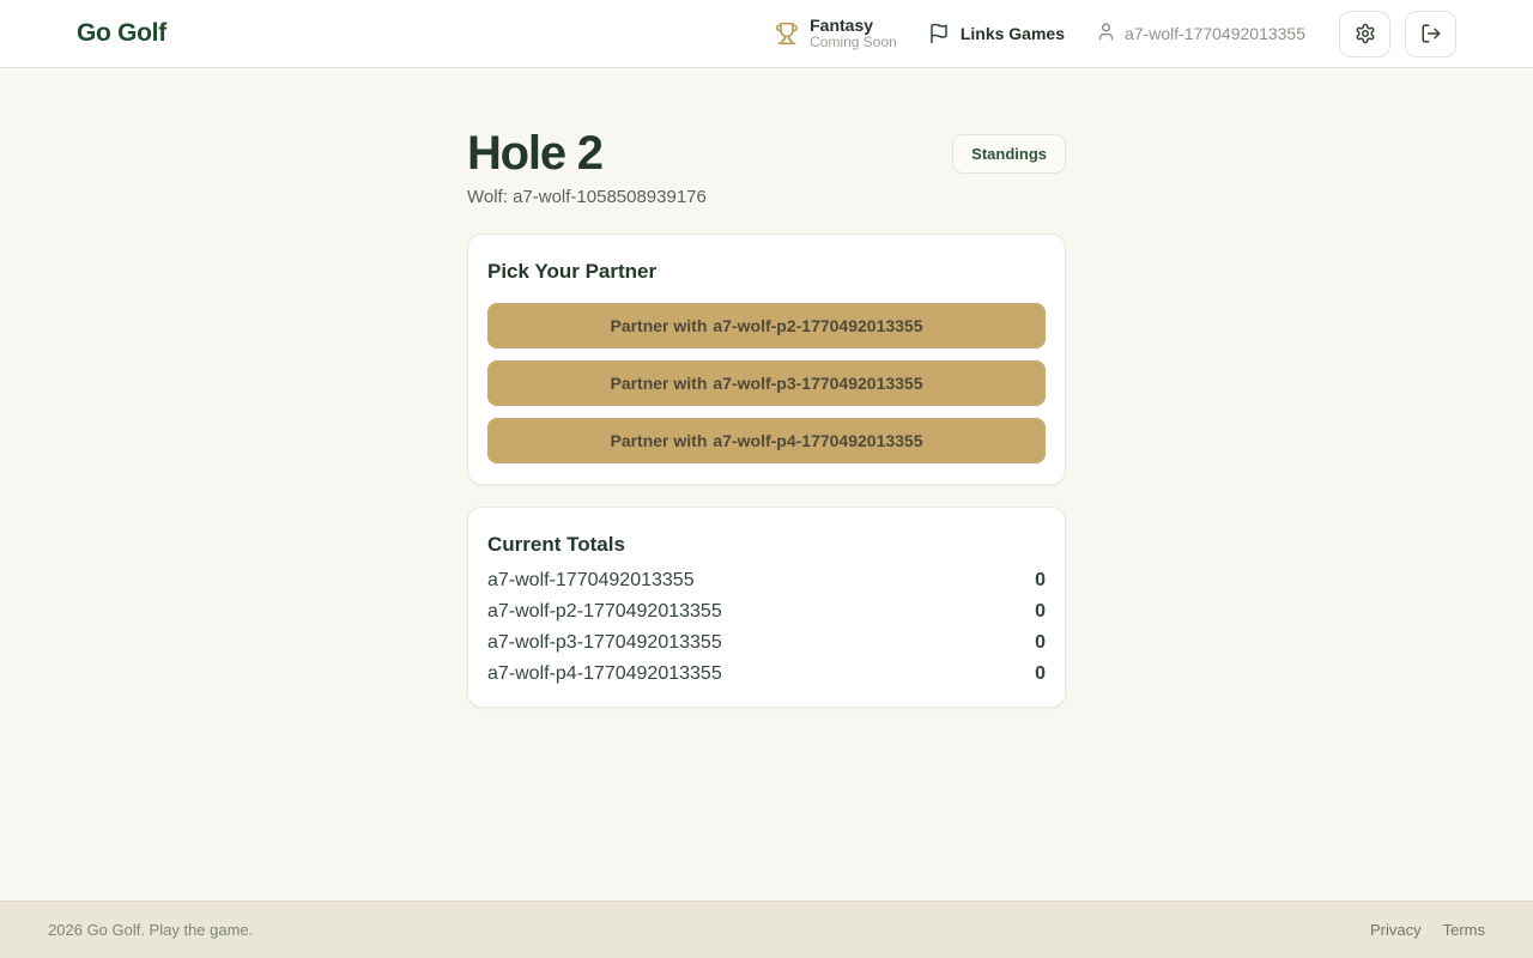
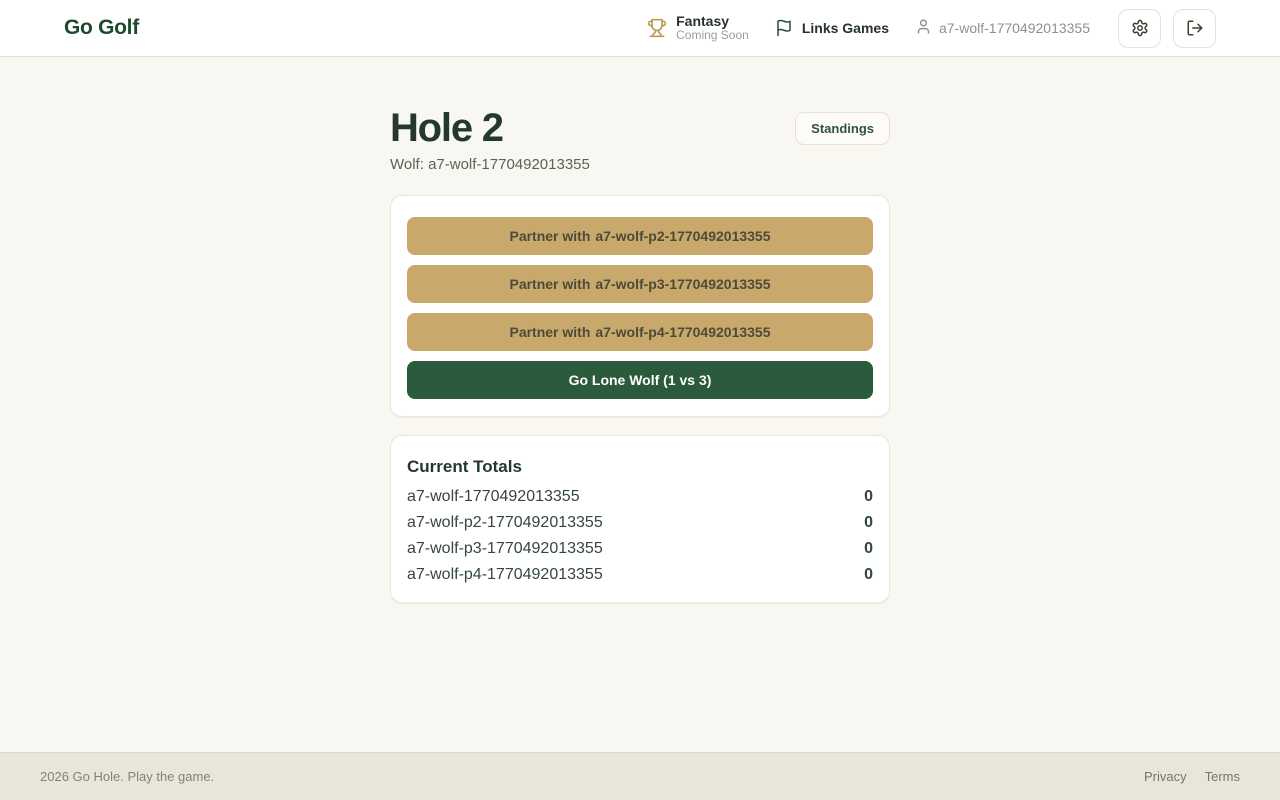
  Go Golf
  Fantasy
  Coming Soon
  Links Games
  a7-wolf-1770492013355
  Hole 2
  Standings
- Wolf: a7-wolf-1058508939176
+ Wolf: a7-wolf-1770492013355
- Pick Your Partner
  Partner with
  a7-wolf-p2-1770492013355
  Partner with
  a7-wolf-p3-1770492013355
  Partner with
  a7-wolf-p4-1770492013355
+ Go Lone Wolf (1 vs 3)
  Current Totals
  a7-wolf-1770492013355
  0
  a7-wolf-p2-1770492013355
  0
  a7-wolf-p3-1770492013355
  0
  a7-wolf-p4-1770492013355
  0
- 2026 Go Golf. Play the game.
+ 2026 Go Hole. Play the game.
  Privacy
  Terms
